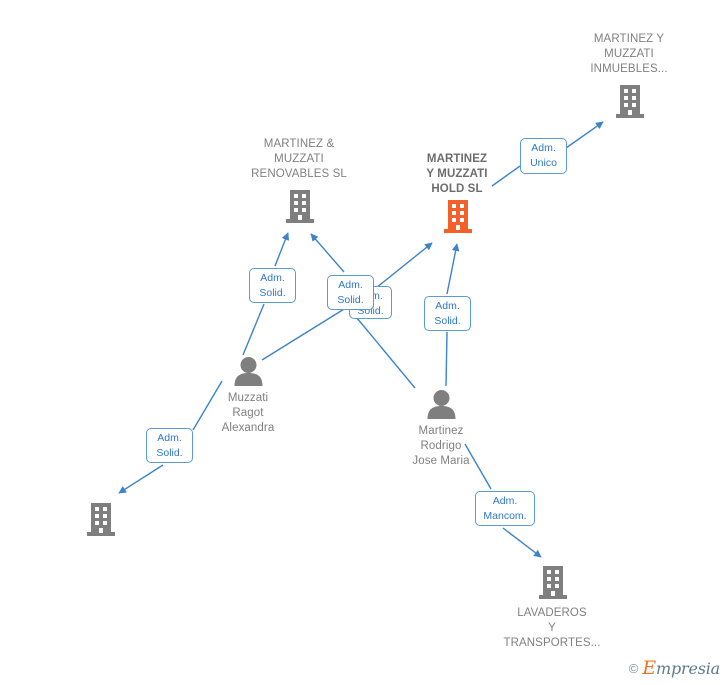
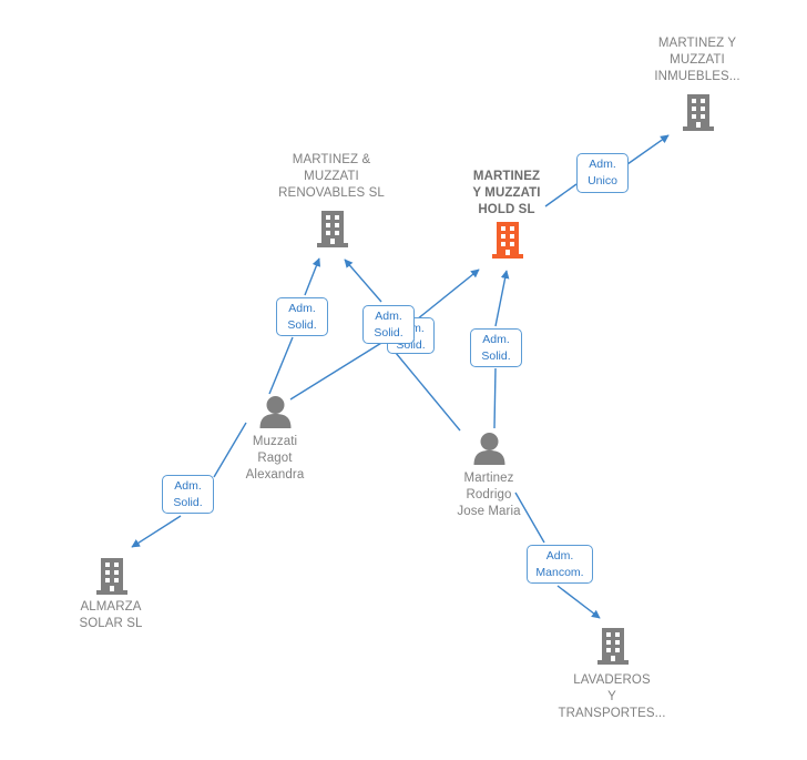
  MARTINEZ Y
  MUZZATI
  INMUEBLES...
  MARTINEZ &
  MUZZATI
  RENOVABLES SL
  MARTINEZ
  Y MUZZATI
  HOLD SL
  Muzzati
  Ragot
  Alexandra
  Martinez
  Rodrigo
  Jose Maria
+ ALMARZA
+ SOLAR SL
  LAVADEROS
  Y
  TRANSPORTES...
  Adm.
  Unico
  Adm.
  Solid.
  Solid.
  Adm.
  Solid.
  Adm.
  Solid.
  Adm.
  Solid.
  Adm.
  Mancom.
- ©
- Empresia
